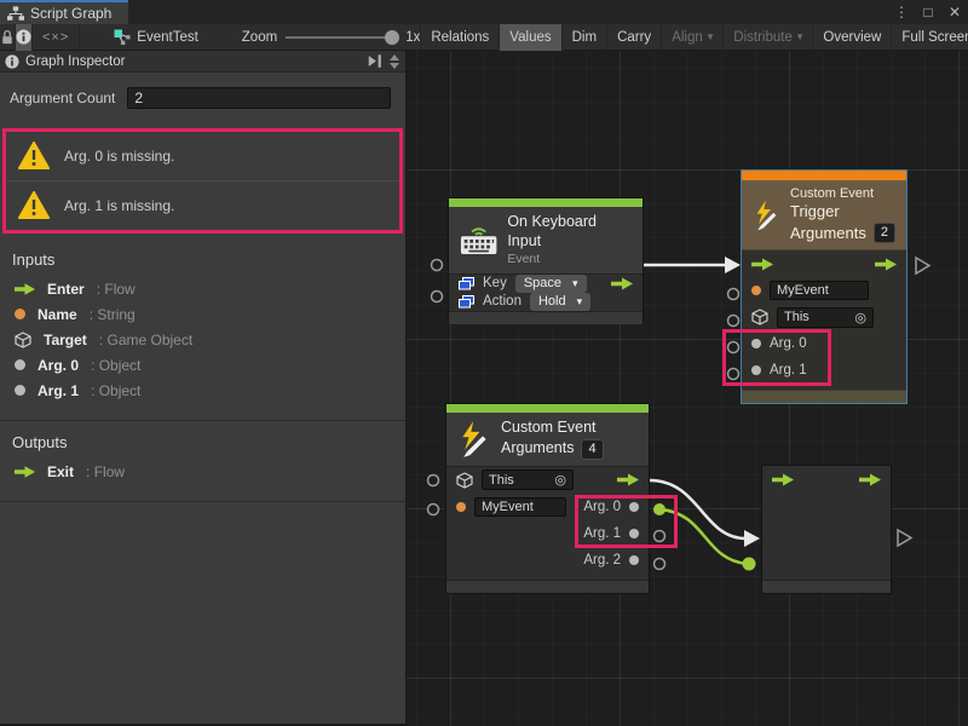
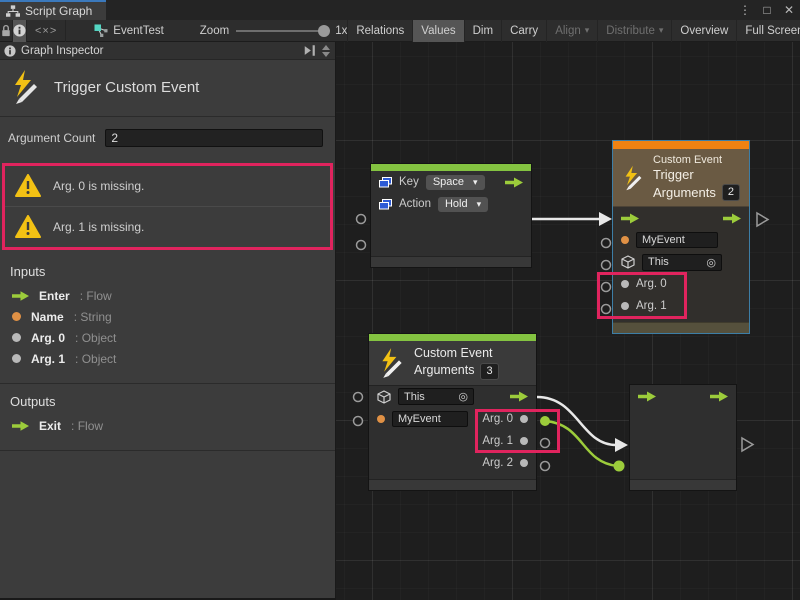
  Script Graph
  ⋮
  □
  ✕
  <×>
  EventTest
  Zoom
  1x
  Relations
  Values
  Dim
  Carry
  Align
  ▾
  Distribute
  ▾
  Overview
  Full Scree
  Graph Inspector
+ Trigger Custom Event
  Argument Count
  2
  Arg. 0 is missing.
  Arg. 1 is missing.
  Inputs
  Enter
  : Flow
  Name
  : String
- Target
- : Game Object
  Arg. 0
  : Object
  Arg. 1
  : Object
  Outputs
  Exit
  : Flow
- On Keyboard Input
- Event
  Key
  Space
  ▾
  Action
  Hold
  ▾
  Custom Event
  Trigger
  Arguments
  2
  MyEvent
  This
  ◎
  Arg. 0
  Arg. 1
  Custom Event
  Arguments
- 4
+ 3
  This
  ◎
  MyEvent
  Arg. 0
  Arg. 1
  Arg. 2
